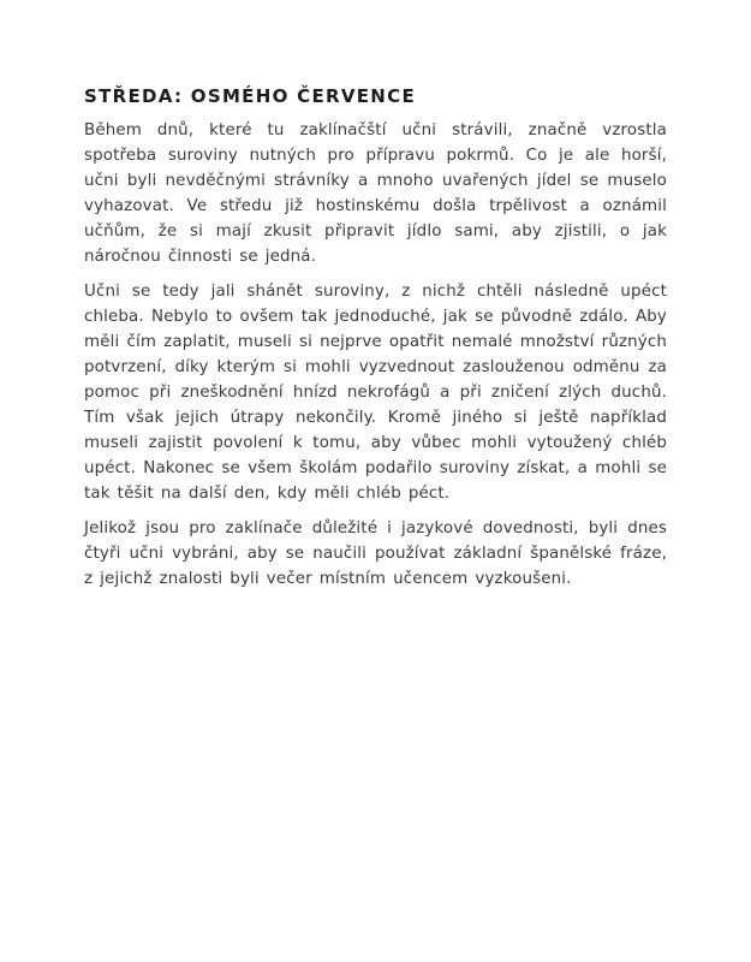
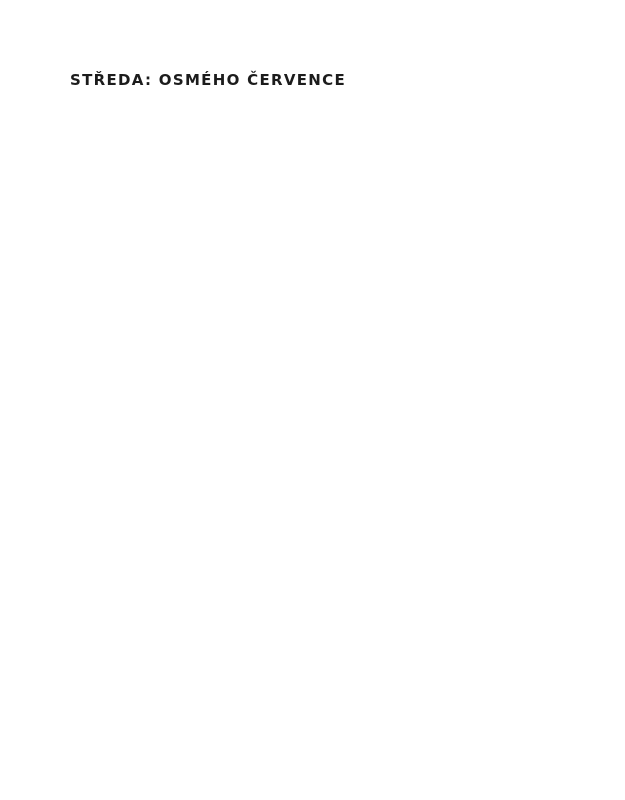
  STŘEDA: OSMÉHO ČERVENCE
- Během dnů, které tu zaklínačští učni strávili, značně vzrostla spotřeba suroviny nutných pro přípravu pokrmů. Co je ale horší, učni byli nevděčnými strávníky a mnoho uvařených jídel se muselo vyhazovat. Ve středu již hostinskému došla trpělivost a oznámil učňům, že si mají zkusit připravit jídlo sami, aby zjistili, o jak náročnou činnosti se jedná.
- Učni se tedy jali shánět suroviny, z nichž chtěli následně upéct chleba. Nebylo to ovšem tak jednoduché, jak se původně zdálo. Aby měli čím zaplatit, museli si nejprve opatřit nemalé množství různých potvrzení, díky kterým si mohli vyzvednout zaslouženou odměnu za pomoc při zneškodnění hnízd nekrofágů a při zničení zlých duchů. Tím však jejich útrapy nekončily. Kromě jiného si ještě například museli zajistit povolení k tomu, aby vůbec mohli vytoužený chléb upéct. Nakonec se všem školám podařilo suroviny získat, a mohli se tak těšit na další den, kdy měli chléb péct.
- Jelikož jsou pro zaklínače důležité i jazykové dovednosti, byli dnes čtyři učni vybráni, aby se naučili používat základní španělské fráze, z jejichž znalosti byli večer místním učencem vyzkoušeni.
